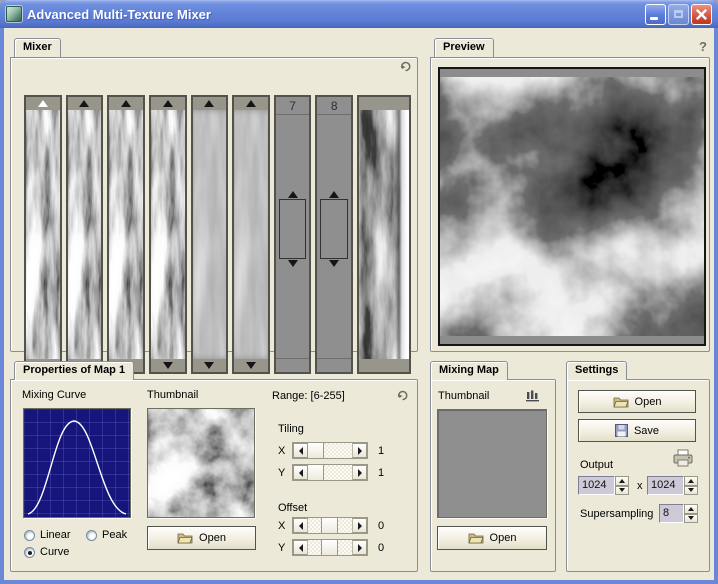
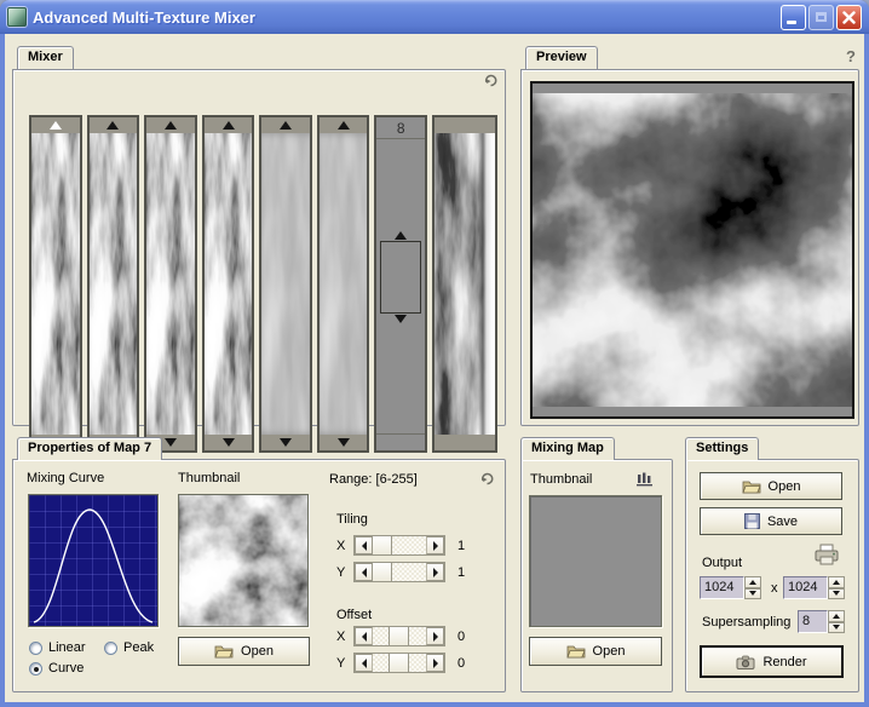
  Advanced Multi-Texture Mixer
  Mixer
- 7
  8
  Preview
  ?
- Properties of Map 1
+ Properties of Map 7
  Mixing Curve
  Linear
  Peak
  Curve
  Thumbnail
  Open
  Range: [6-255]
  Tiling
  X
  1
  Y
  1
  Offset
  X
  0
  Y
  0
  Mixing Map
  Thumbnail
  Open
  Settings
  Open
  Save
  Output
  1024
  x
  1024
  Supersampling
  8
+ Render
